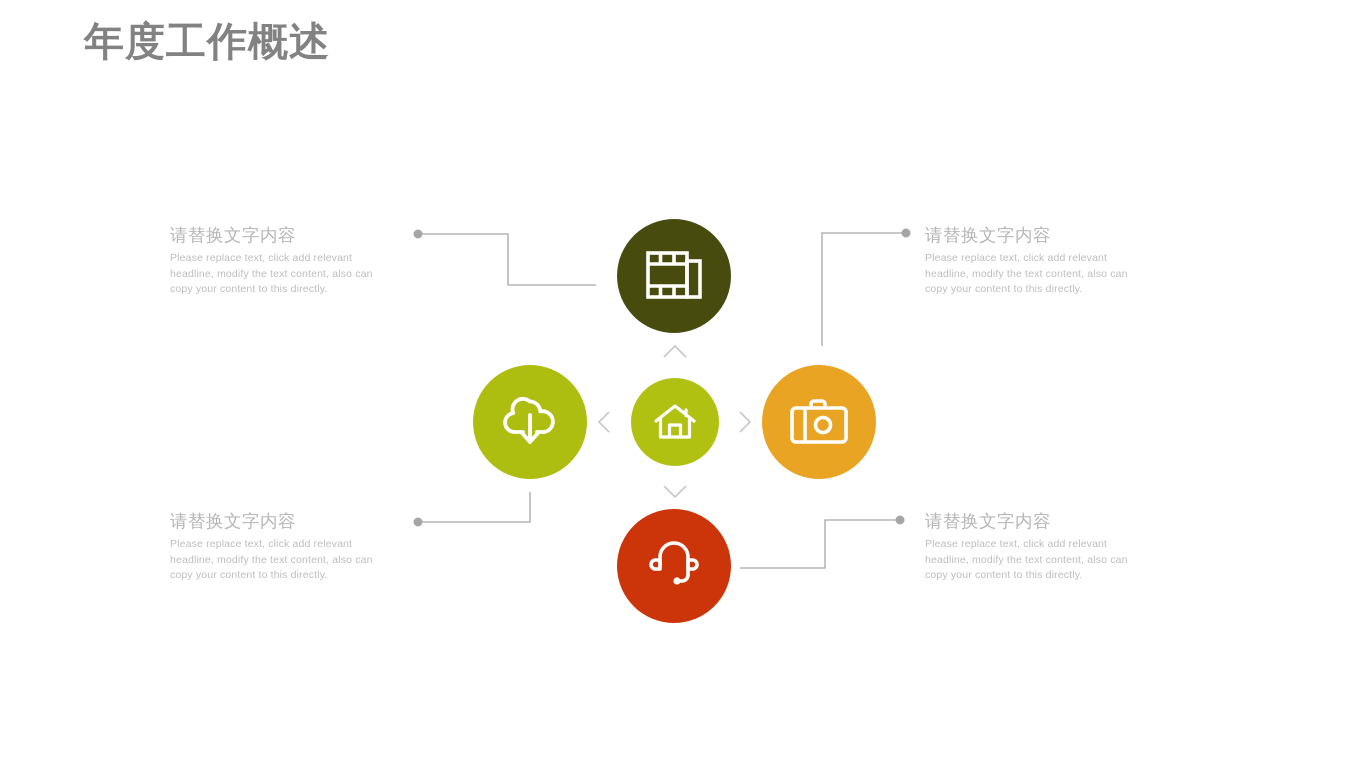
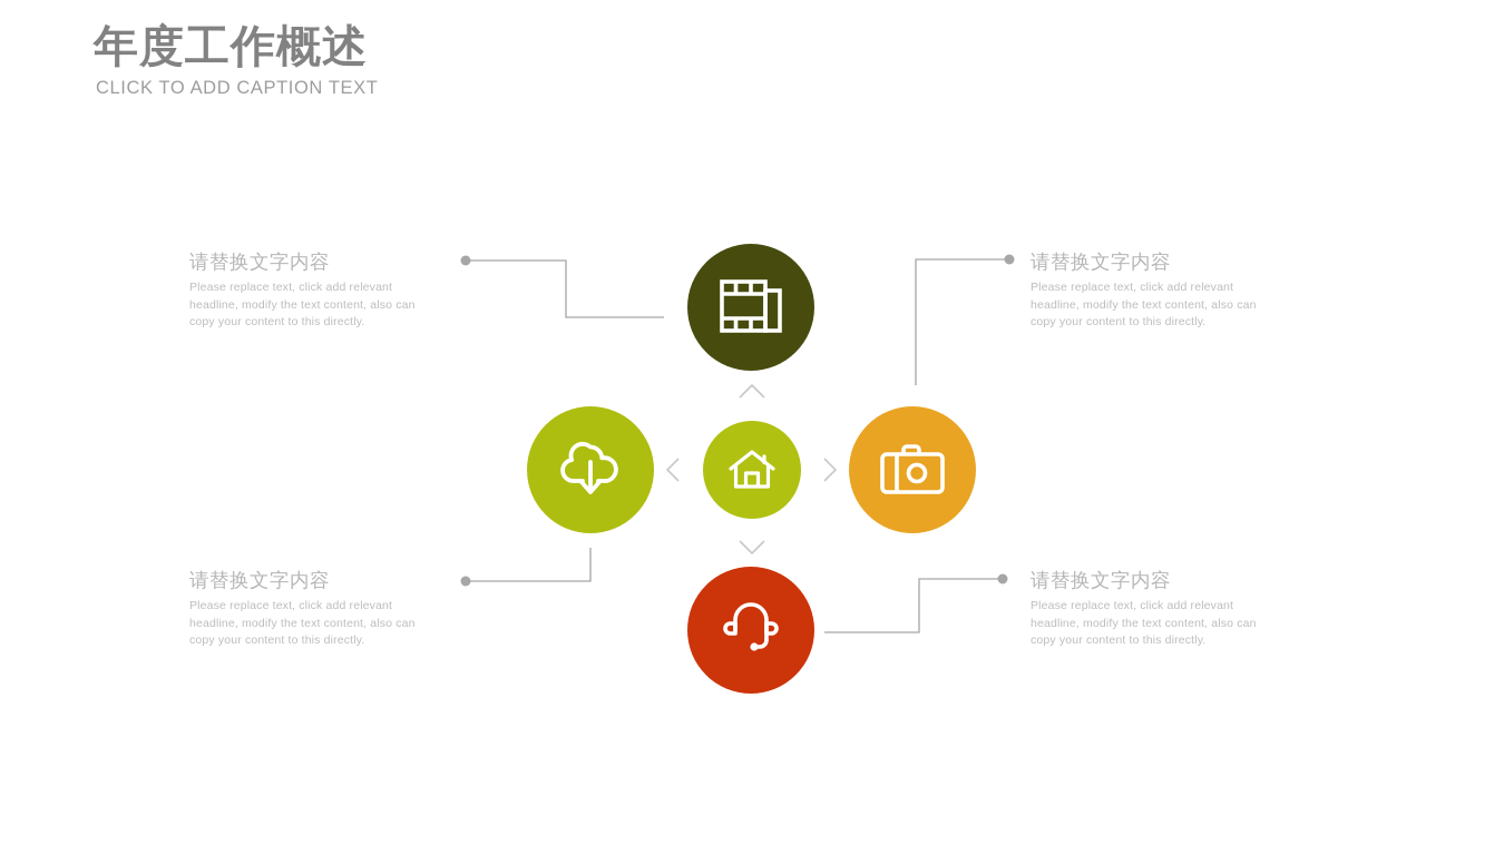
  年度工作概述
+ CLICK TO ADD CAPTION TEXT
  请替换文字内容
  Please replace text, click add relevant headline, modify the text content, also can copy your content to this directly.
  请替换文字内容
  Please replace text, click add relevant headline, modify the text content, also can copy your content to this directly.
  请替换文字内容
  Please replace text, click add relevant headline, modify the text content, also can copy your content to this directly.
  请替换文字内容
  Please replace text, click add relevant headline, modify the text content, also can copy your content to this directly.
